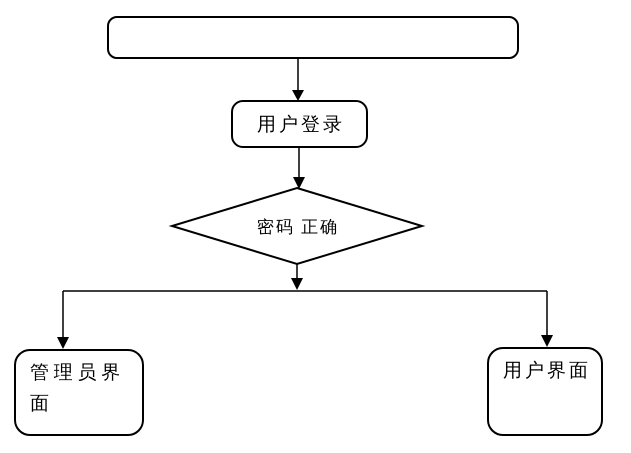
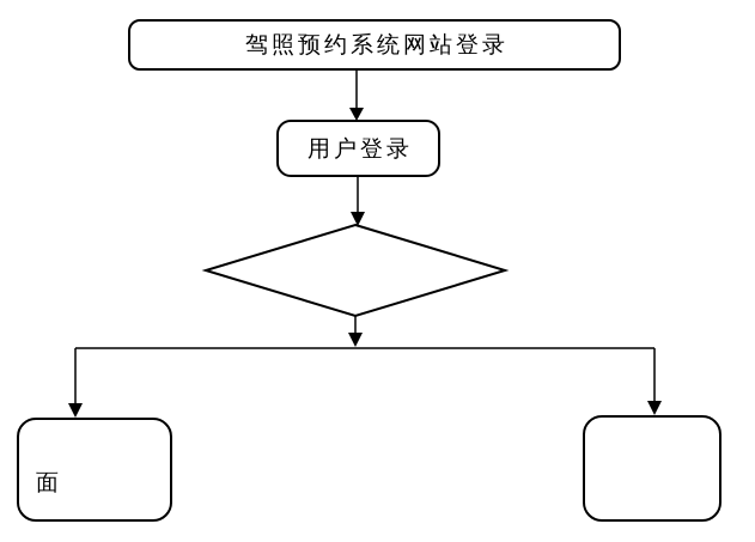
+ 驾照预约系统网站登录
  用户登录
- 密码 正确
- 管 理 员 界
  面
- 用户界面
